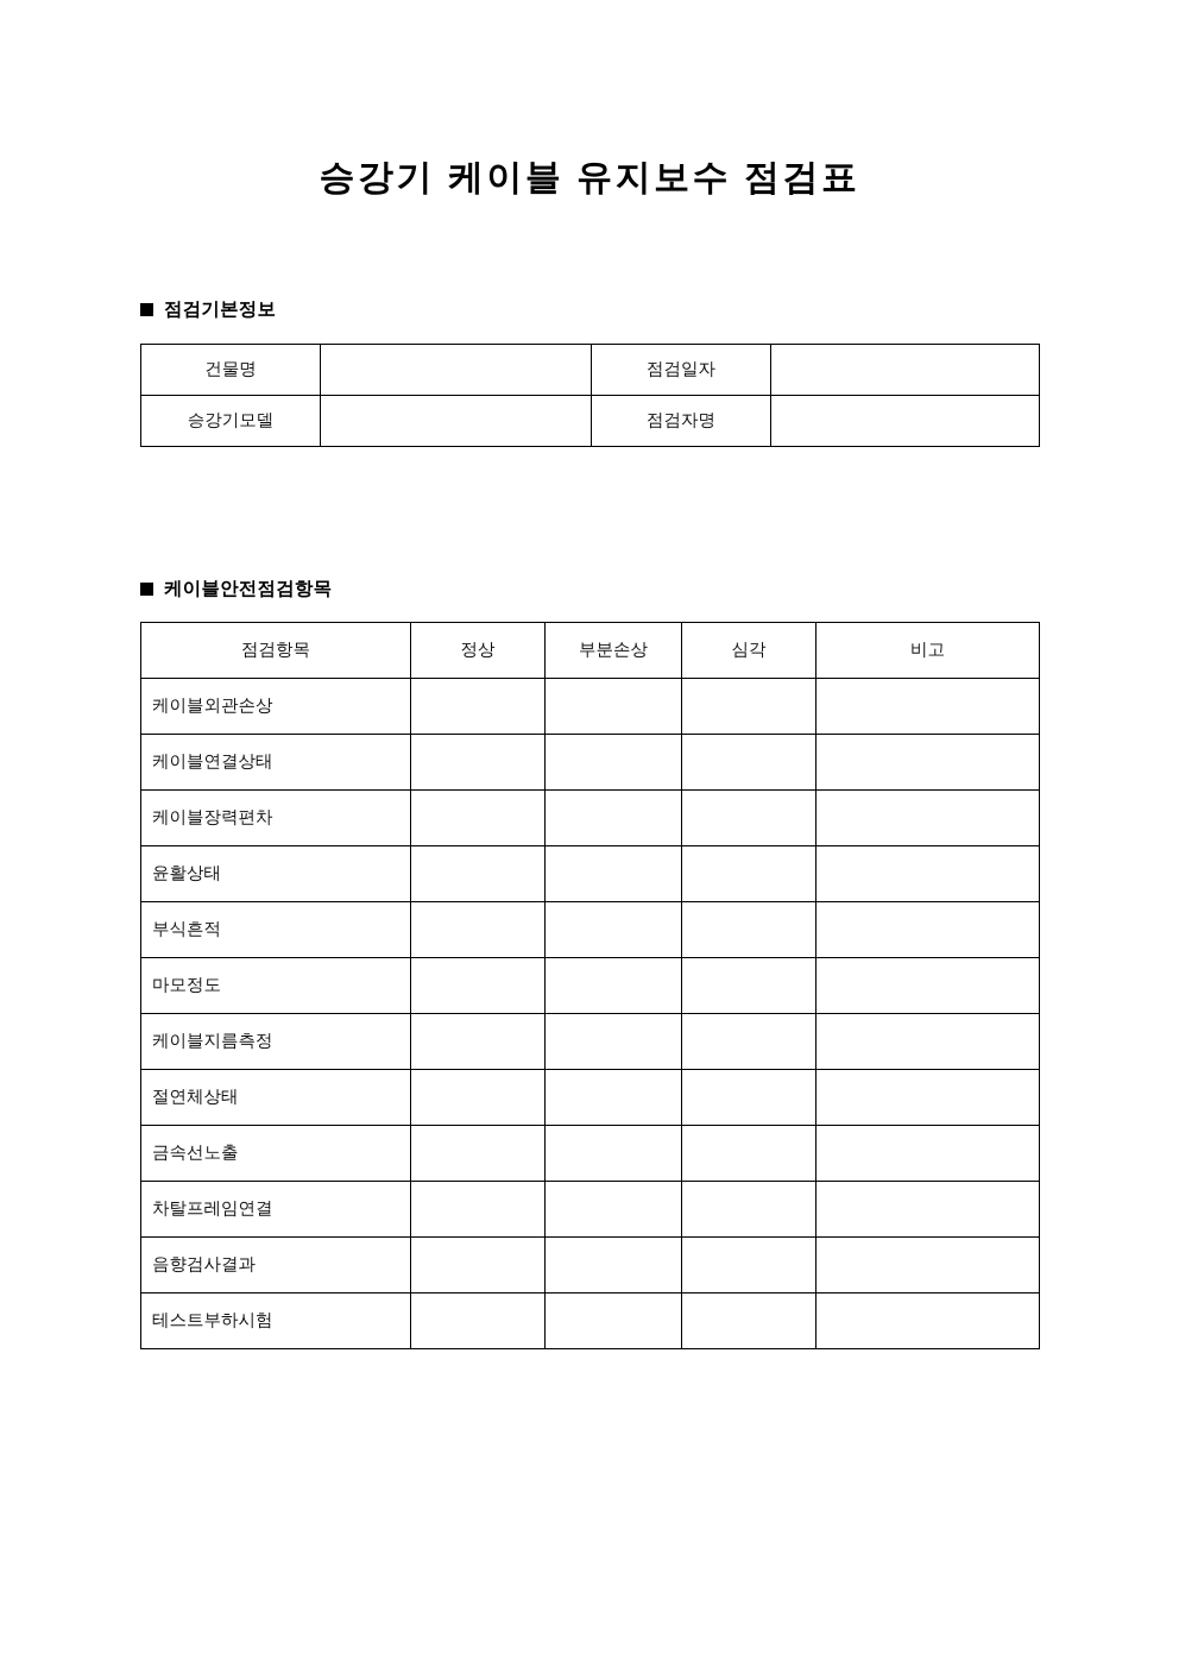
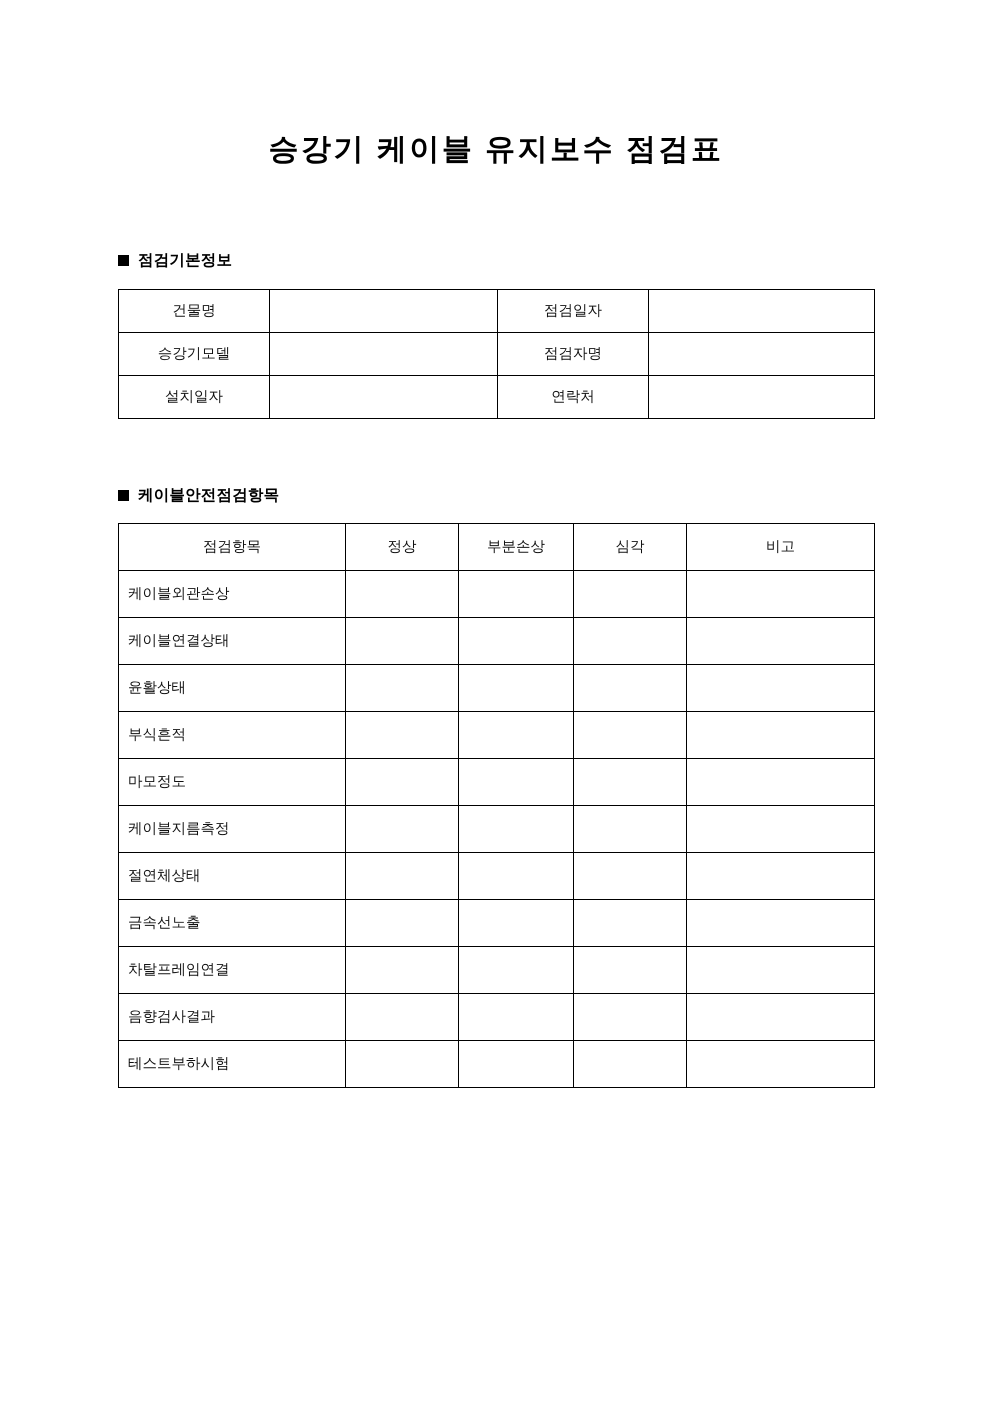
  승강기 케이블 유지보수 점검표
  점검기본정보
  건물명		점검일자
  승강기모델		점검자명
+ 설치일자		연락처
  케이블안전점검항목
  점검항목	정상	부분손상	심각	비고
  케이블외관손상
  케이블연결상태
- 케이블장력편차
  윤활상태
  부식흔적
  마모정도
  케이블지름측정
  절연체상태
  금속선노출
  차탈프레임연결
  음향검사결과
  테스트부하시험
